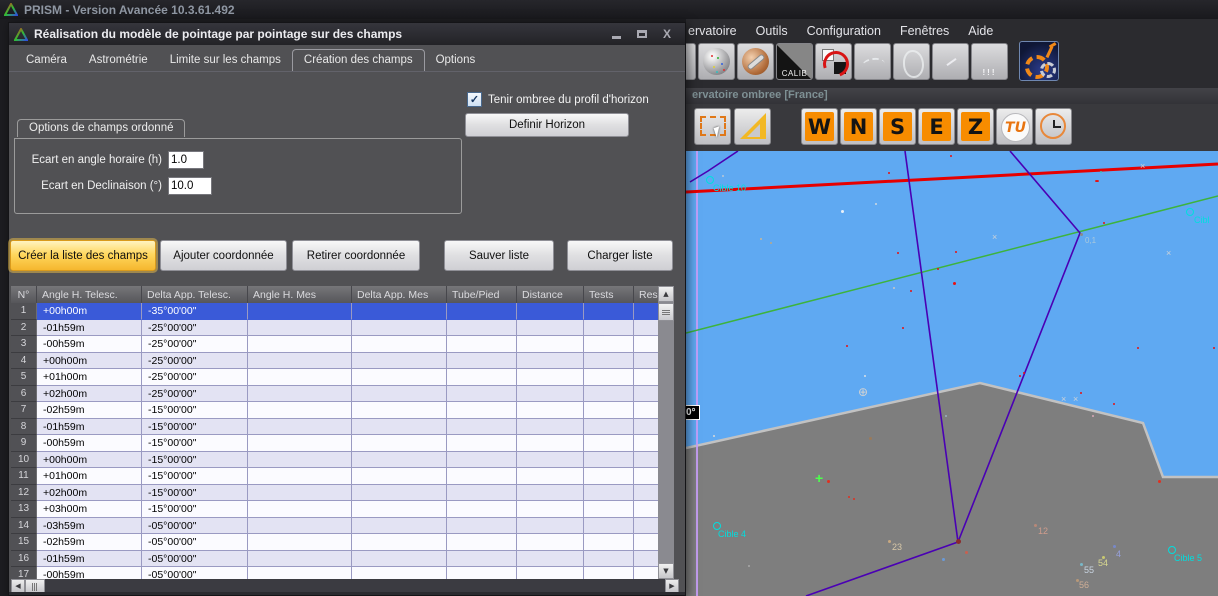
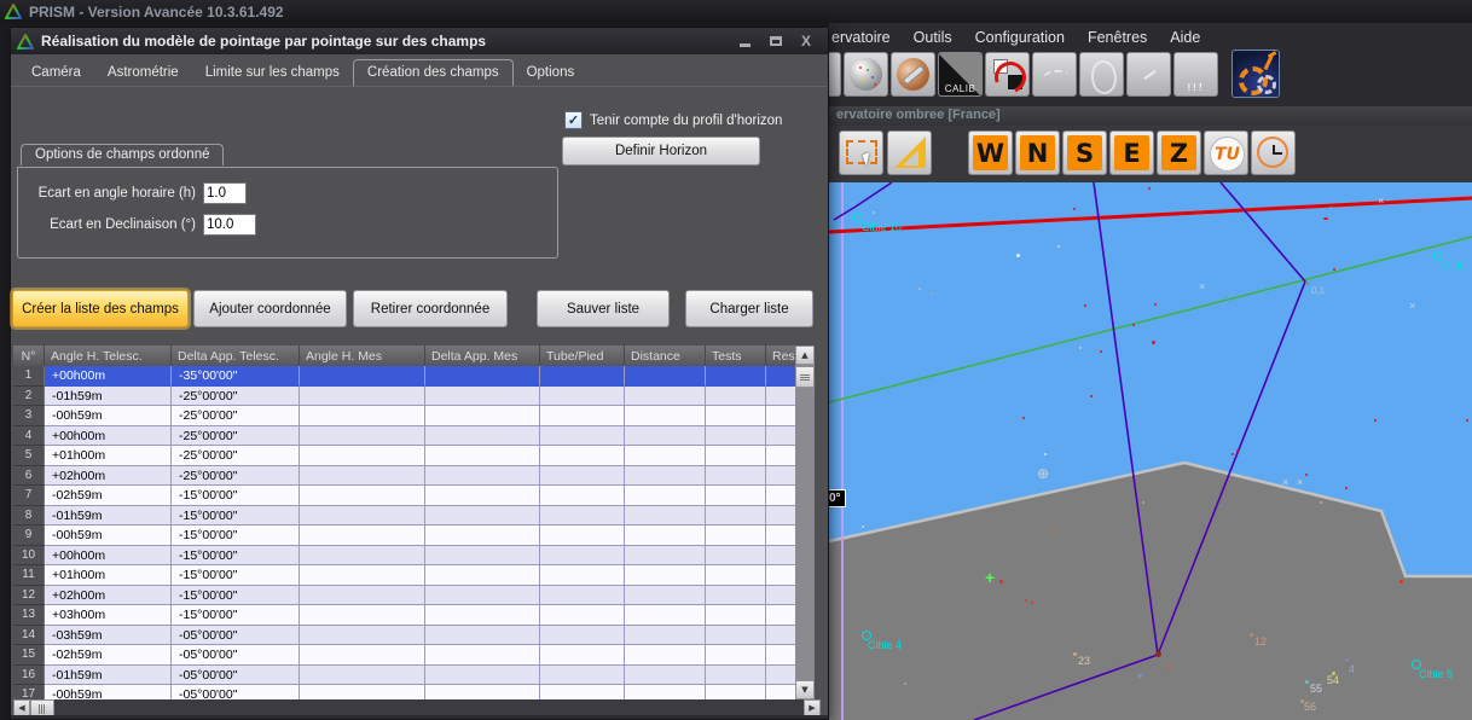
  PRISM - Version Avancée 10.3.61.492
  ervatoire
  Outils
  Configuration
  Fenêtres
  Aide
  CALIB
  !!!
  ervatoire ombree [France]
  W
  N
  S
  E
  Z
  TU
  ×
  ×
  ×
  ×
  ×
  ⊕
  +
  Cible 10
  Cible 4
  Cible 5
  Cibl
  0°
  0,1
  23
  12
  55
  54
  56
  4
  Réalisation du modèle de pointage par pointage sur des champs
  X
  Caméra
  Astrométrie
  Limite sur les champs
  Création des champs
  Options
  ✓
- Tenir ombree du profil d'horizon
+ Tenir compte du profil d'horizon
  Definir Horizon
  Options de champs ordonné
  Ecart en angle horaire (h)
  1.0
  Ecart en Declinaison (°)
  10.0
  Créer la liste des champs
  Ajouter coordonnée
  Retirer coordonnée
  Sauver liste
  Charger liste
  N°
  Angle H. Telesc.
  Delta App. Telesc.
  Angle H. Mes
  Delta App. Mes
  Tube/Pied
  Distance
  Tests
  1
  +00h00m
  -35°00'00"
  2
  -01h59m
  -25°00'00"
  3
  -00h59m
  -25°00'00"
  4
  +00h00m
  -25°00'00"
  5
  +01h00m
  -25°00'00"
  6
  +02h00m
  -25°00'00"
  7
  -02h59m
  -15°00'00"
  8
  -01h59m
  -15°00'00"
  9
  -00h59m
  -15°00'00"
  10
  +00h00m
  -15°00'00"
  11
  +01h00m
  -15°00'00"
  12
  +02h00m
  -15°00'00"
  13
  +03h00m
  -15°00'00"
  14
  -03h59m
  -05°00'00"
  15
  -02h59m
  -05°00'00"
  16
  -01h59m
  -05°00'00"
  17
  -00h59m
  -05°00'00"
  ▲
  ▼
  ◀
  ▶
